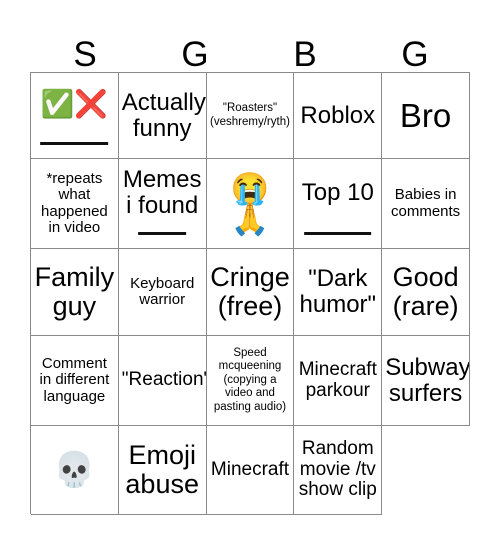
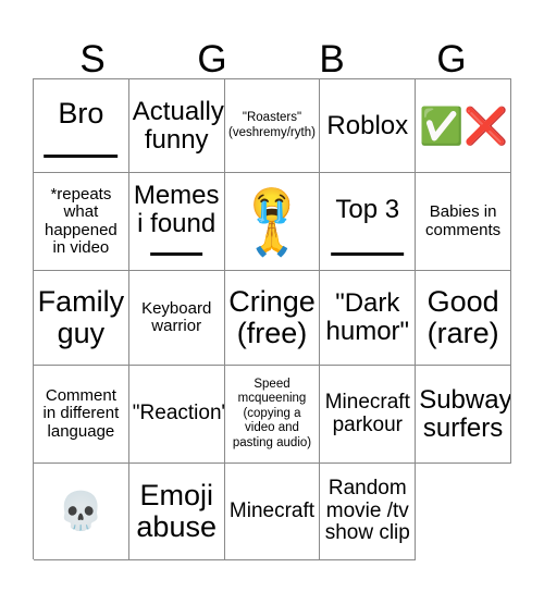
  S
  G
  B
  G
- ✅❌
+ Bro
  Actually
  funny
  "Roasters"
  (veshremy/ryth)
  Roblox
- Bro
+ ✅❌
  *repeats
  what
  happened
  in video
  Memes
  i found
  😭
  🙏
- Top 10
+ Top 3
  Babies in
  comments
  Family
  guy
  Keyboard
  warrior
  Cringe
  (free)
  "Dark
  humor"
  Good
  (rare)
  Comment
  in different
  language
  "Reaction
  Speed
  mcqueening
  (copying a
  video and
  pasting audio)
  Minecraft
  parkour
  Subway
  surfers
  💀
  Emoji
  abuse
  Minecraft
  Random
  movie /tv
  show clip
